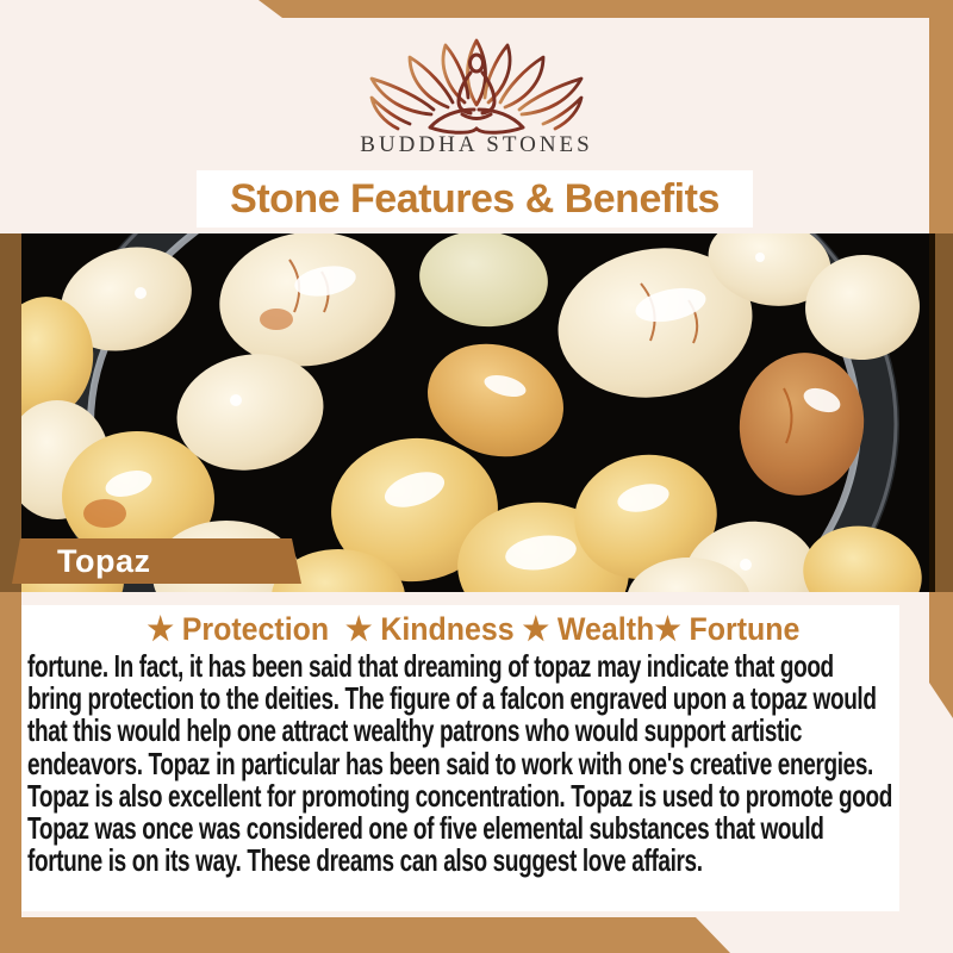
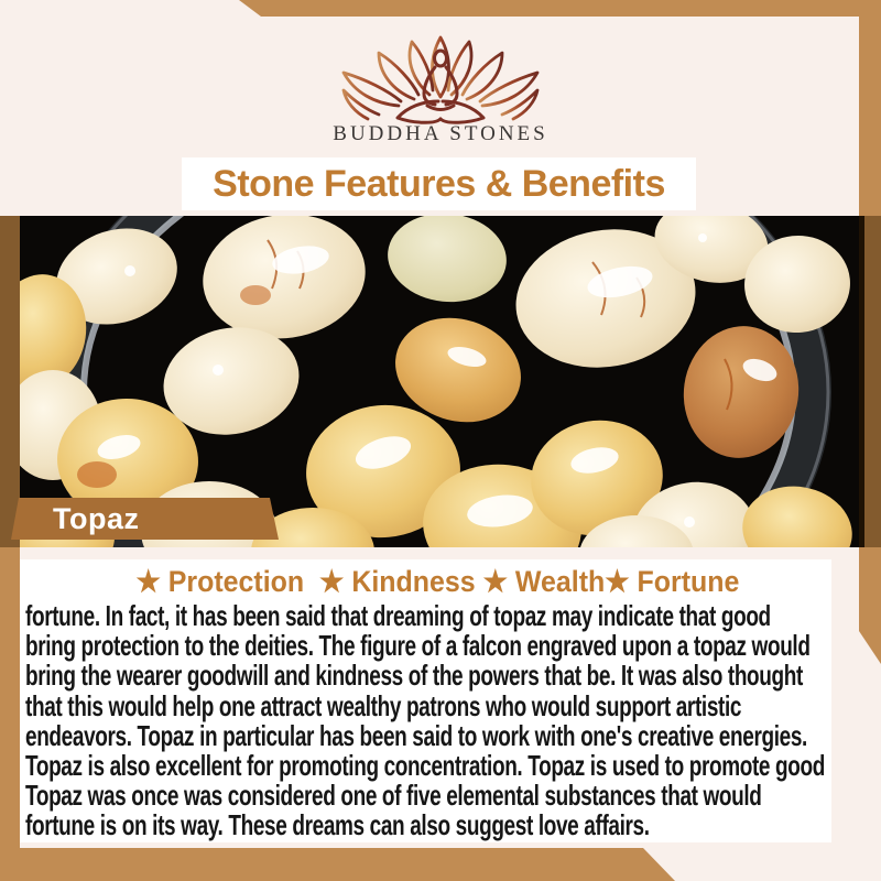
  BUDDHA STONES
  Stone Features & Benefits
  Topaz
  ★ Protection ★ Kindness ★ Wealth★ Fortune
  fortune. In fact, it has been said that dreaming of topaz may indicate that good
  bring protection to the deities. The figure of a falcon engraved upon a topaz would
+ bring the wearer goodwill and kindness of the powers that be. It was also thought
  that this would help one attract wealthy patrons who would support artistic
  endeavors. Topaz in particular has been said to work with one's creative energies.
  Topaz is also excellent for promoting concentration. Topaz is used to promote good
  Topaz was once was considered one of five elemental substances that would
  fortune is on its way. These dreams can also suggest love affairs.
